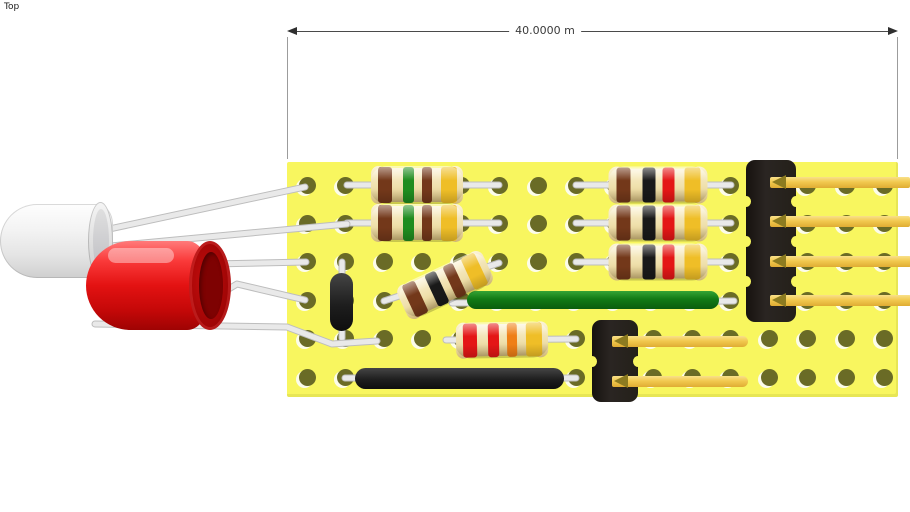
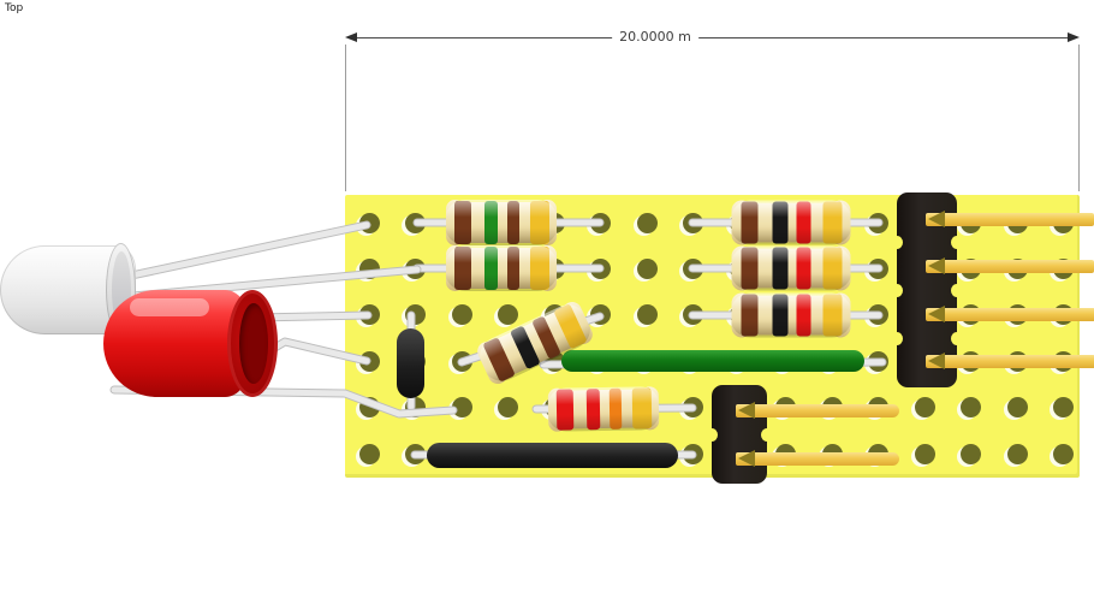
  Top
- 40.0000 m
+ 20.0000 m
